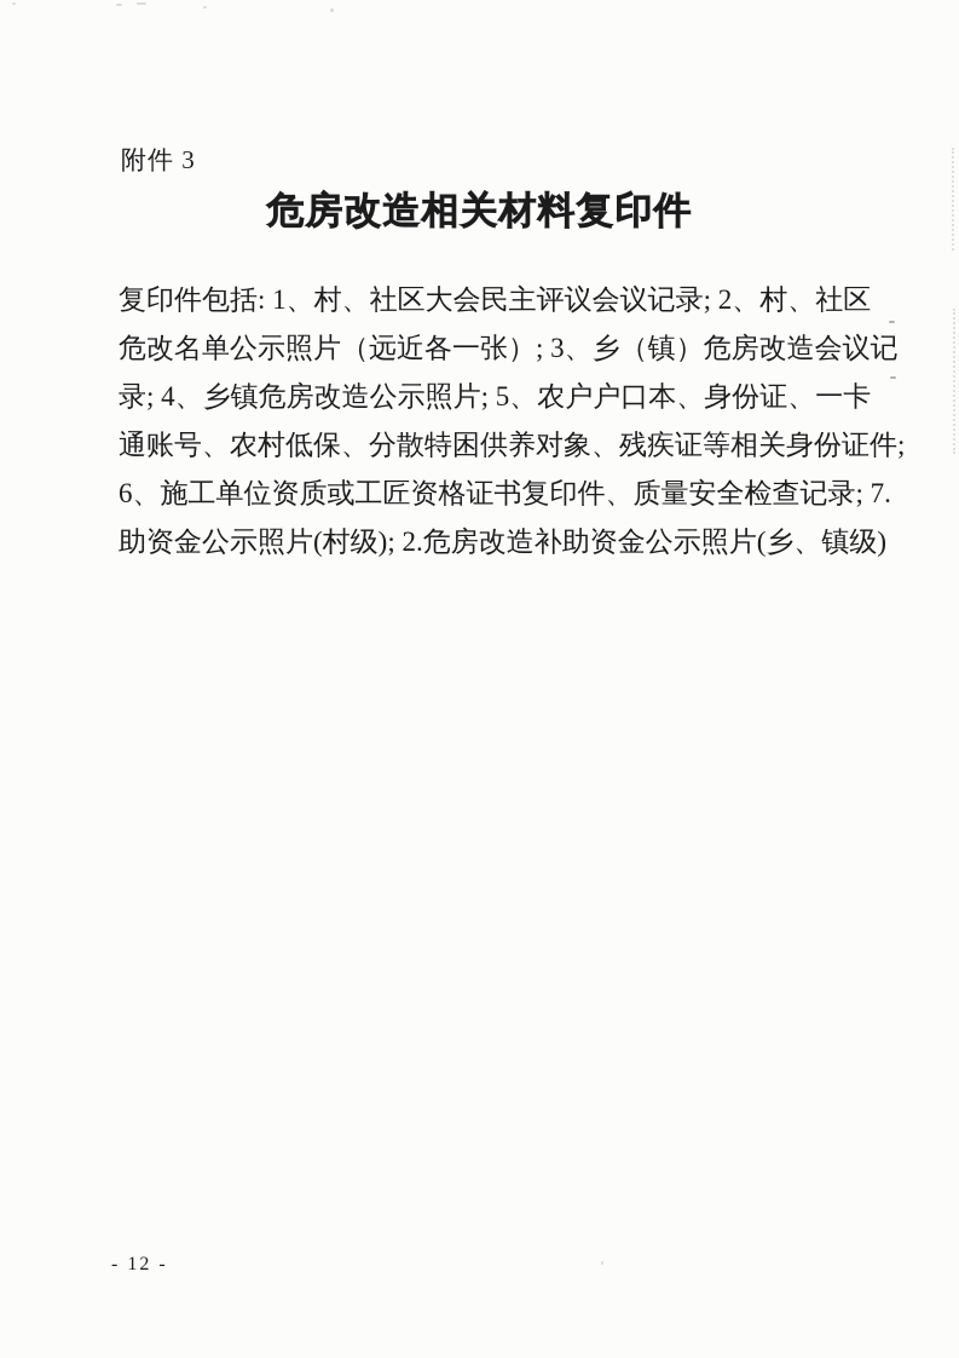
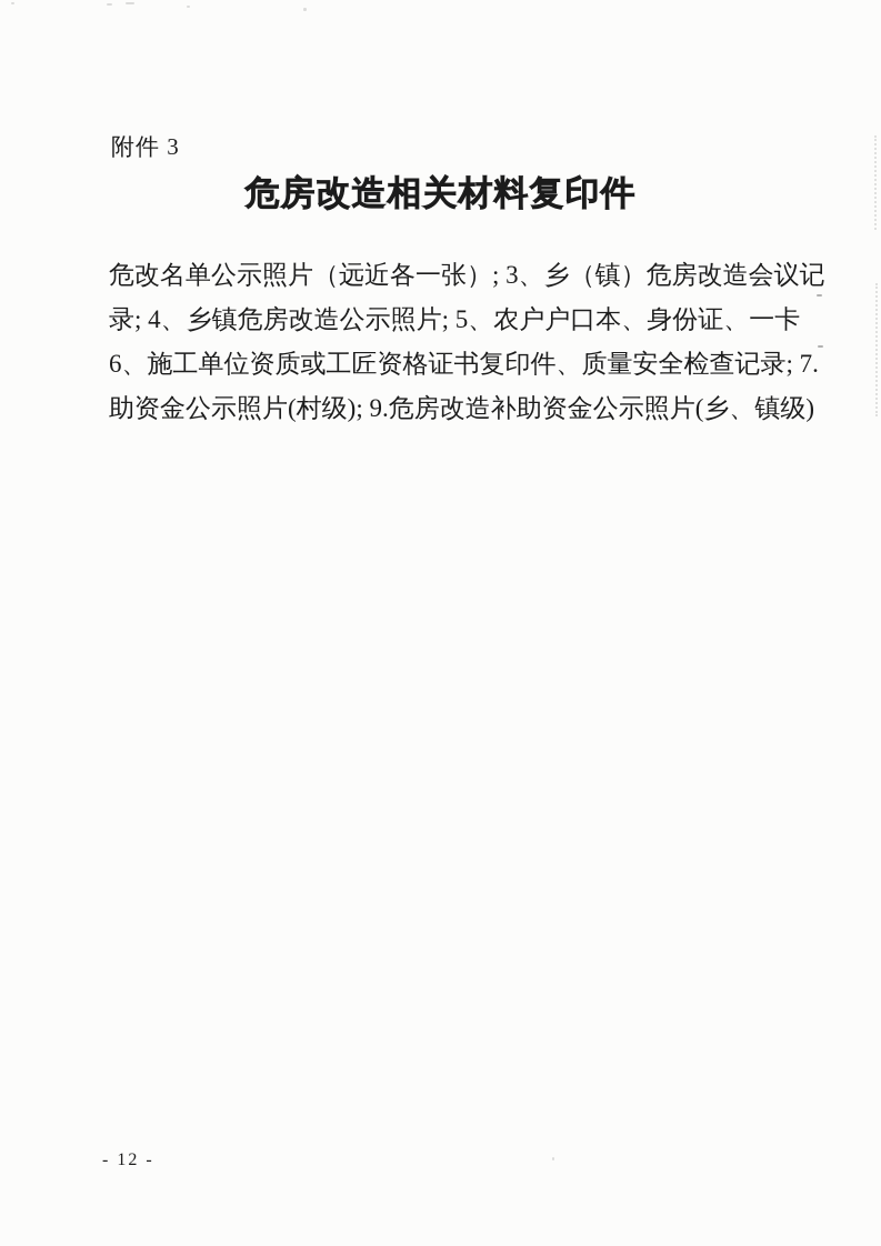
  附件 3
  危房改造相关材料复印件
- 复印件包括: 1、村、社区大会民主评议会议记录; 2、村、社区
  危改名单公示照片（远近各一张）; 3、乡（镇）危房改造会议记
  录; 4、乡镇危房改造公示照片; 5、农户户口本、身份证、一卡
- 通账号、农村低保、分散特困供养对象、残疾证等相关身份证件;
  6、施工单位资质或工匠资格证书复印件、质量安全检查记录; 7.
- 助资金公示照片(村级); 2.危房改造补助资金公示照片(乡、镇级)
+ 助资金公示照片(村级); 9.危房改造补助资金公示照片(乡、镇级)
  - 12 -
